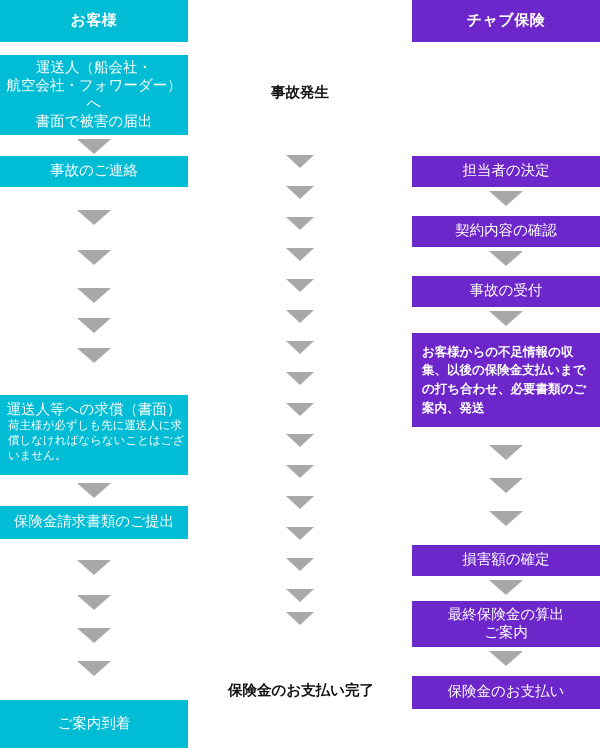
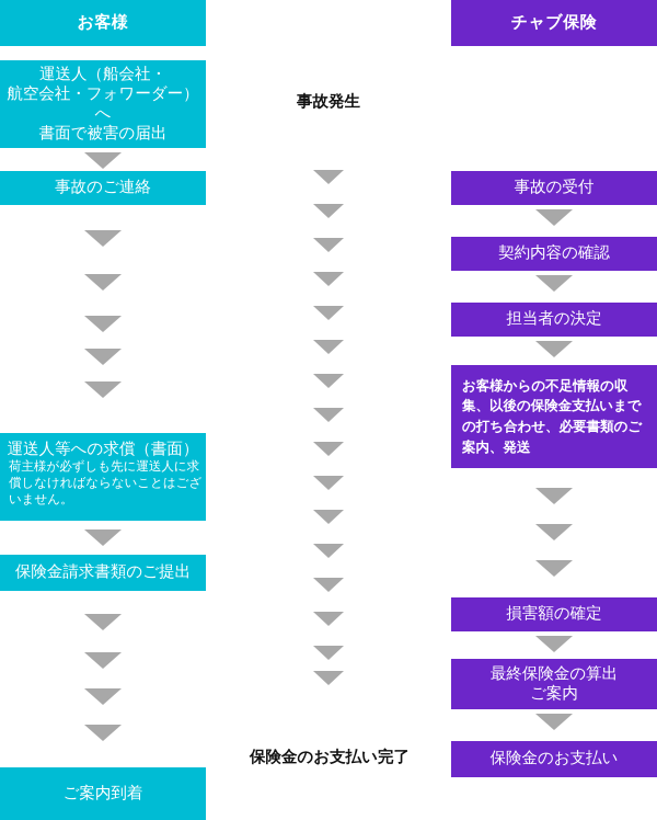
  お客様
  運送人（船会社・
  航空会社・フォワーダー）へ
  書面で被害の届出
  事故のご連絡
  運送人等への求償（書面）
  荷主様が必ずしも先に運送人に求償しなければならないことはございません。
  保険金請求書類のご提出
  ご案内到着
  事故発生
  保険金のお支払い完了
  チャブ保険
- 担当者の決定
+ 事故の受付
  契約内容の確認
- 事故の受付
+ 担当者の決定
  お客様からの不足情報の収集、以後の保険金支払いまでの打ち合わせ、必要書類のご案内、発送
  損害額の確定
  最終保険金の算出
  ご案内
  保険金のお支払い
